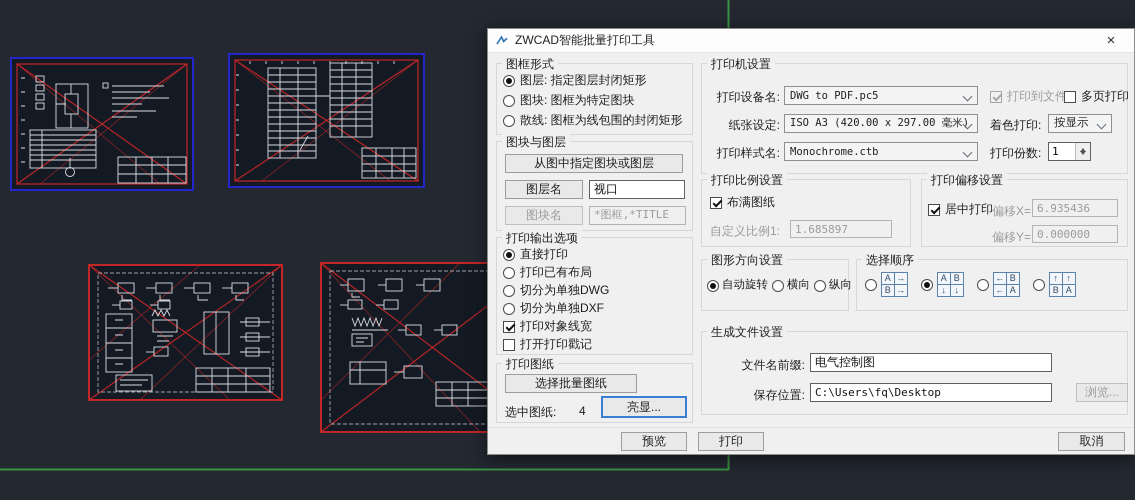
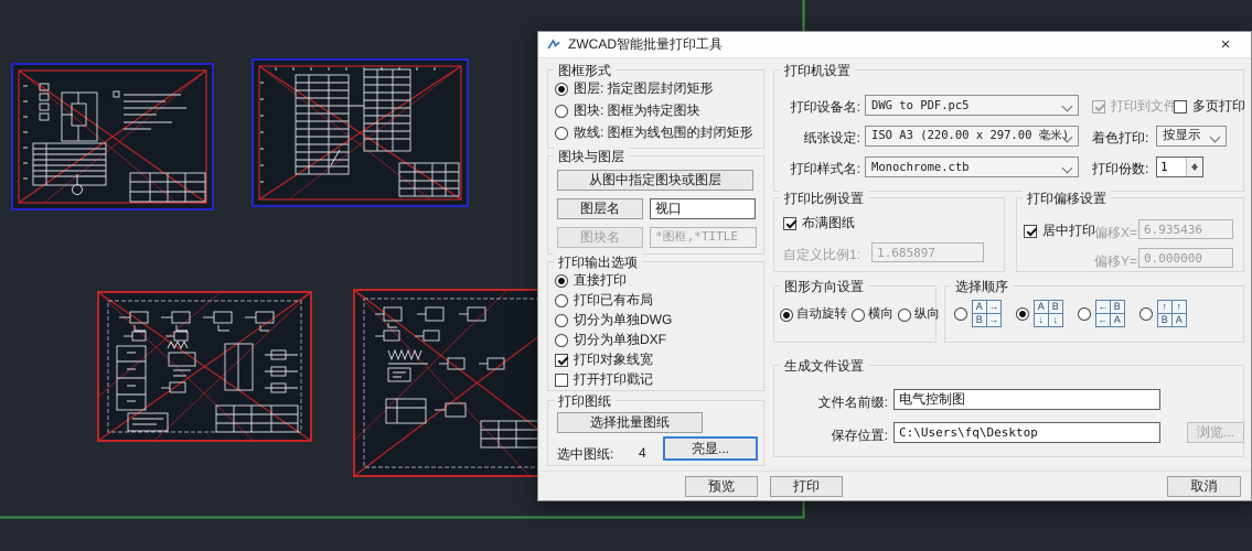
  ZWCAD智能批量打印工具
  ×
  图框形式
  图层: 指定图层封闭矩形
  图块: 图框为特定图块
  散线: 图框为线包围的封闭矩形
  图块与图层
  从图中指定图块或图层
  图层名
  视口
  图块名
  *图框,*TITLE
  打印输出选项
  直接打印
  打印已有布局
  切分为单独DWG
  切分为单独DXF
  打印对象线宽
  打开打印戳记
  打印图纸
  选择批量图纸
  选中图纸:
  4
  亮显...
  打印机设置
  打印设备名:
  DWG to PDF.pc5
  打印到文件
  多页打印
  纸张设定:
- ISO A3 (420.00 x 297.00 毫米)
+ ISO A3 (220.00 x 297.00 毫米)
  着色打印:
  按显示
  打印样式名:
  Monochrome.ctb
  打印份数:
  1
  打印比例设置
  布满图纸
  自定义比例1:
  1.685897
  打印偏移设置
  居中打印
  偏移X=
  6.935436
  偏移Y=
  0.000000
  图形方向设置
  自动旋转
  横向
  纵向
  选择顺序
  A
  →
  B
  →
  A
  B
  ↓
  ↓
  ←
  B
  ←
  A
  ↑
  ↑
  B
  A
  生成文件设置
  文件名前缀:
  电气控制图
  保存位置:
  C:\Users\fq\Desktop
  浏览...
  预览
  打印
  取消
